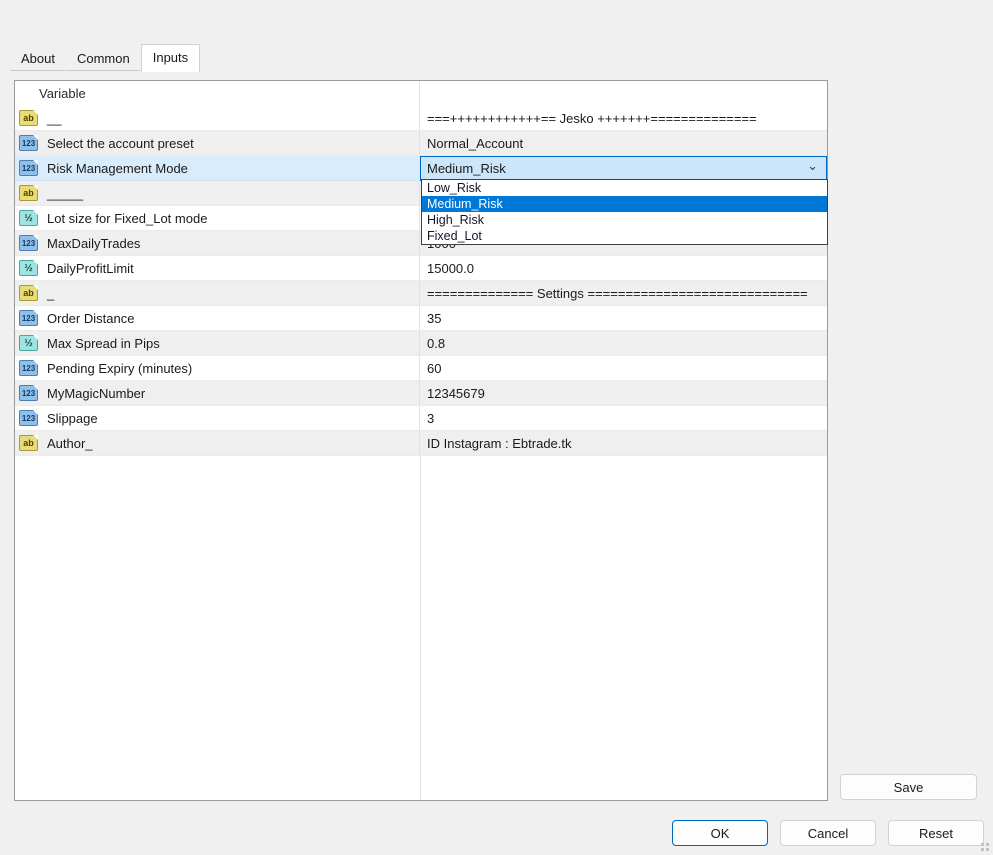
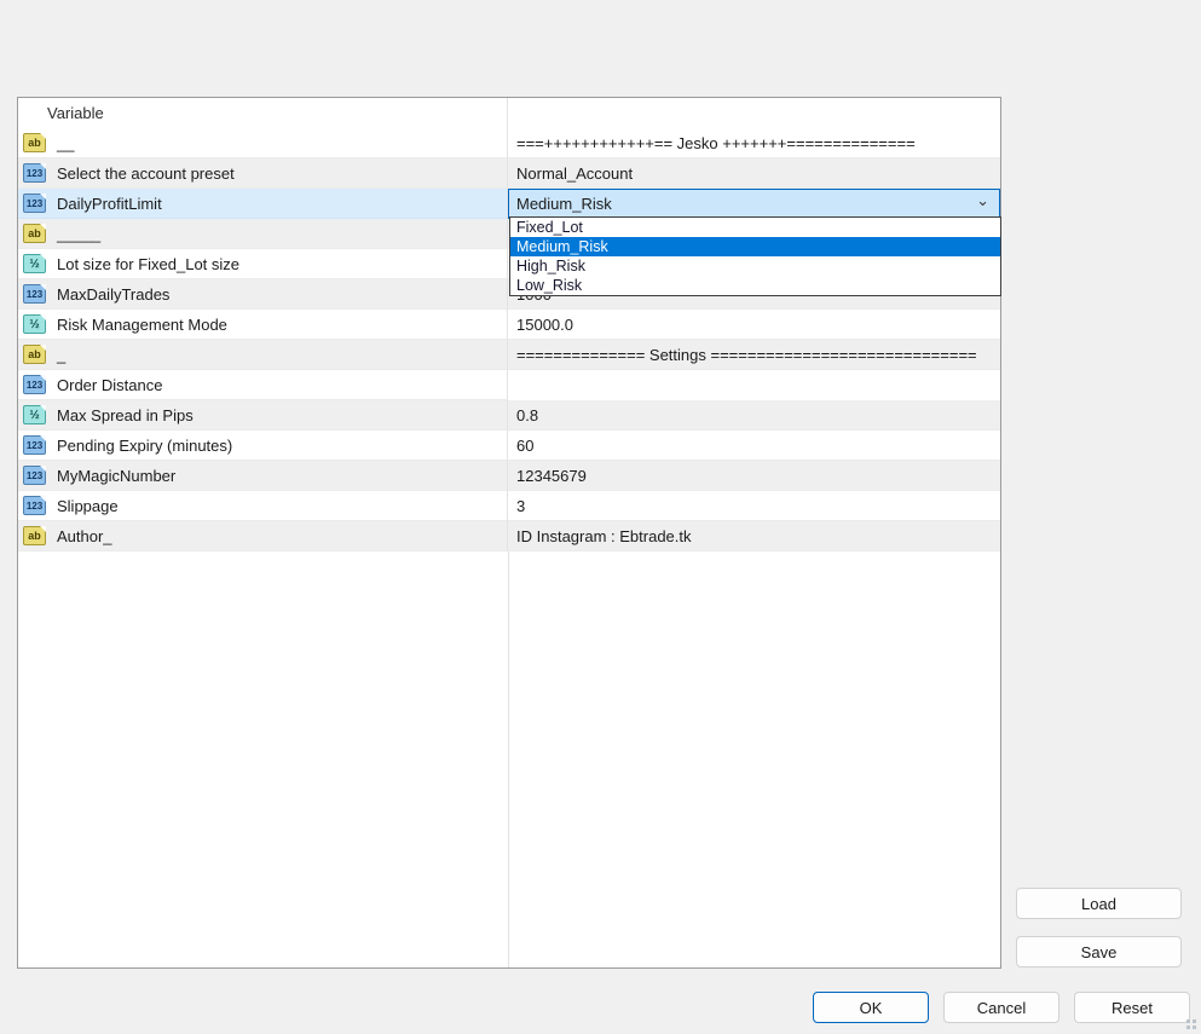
- About
- Common
- Inputs
  Variable
  ab
  __
  ===++++++++++++== Jesko +++++++==============
  123
  Select the account preset
  Normal_Account
  123
- Risk Management Mode
+ DailyProfitLimit
  Medium_Risk
  ⌄
  ab
  _____
  ½
- Lot size for Fixed_Lot mode
+ Lot size for Fixed_Lot size
  123
  MaxDailyTrades
  ½
- DailyProfitLimit
+ Risk Management Mode
  15000.0
  ab
  _
  ============== Settings =============================
  123
  Order Distance
- 35
  ½
  Max Spread in Pips
  0.8
  123
  Pending Expiry (minutes)
  60
  123
  MyMagicNumber
  12345679
  123
  Slippage
  3
  ab
  Author_
  ID Instagram : Ebtrade.tk
- Low_Risk
+ Fixed_Lot
  Medium_Risk
  High_Risk
- Fixed_Lot
+ Low_Risk
+ Load
  Save
  OK
  Cancel
  Reset
